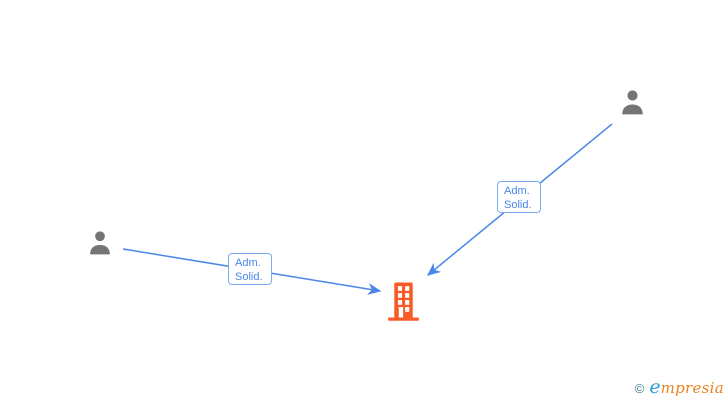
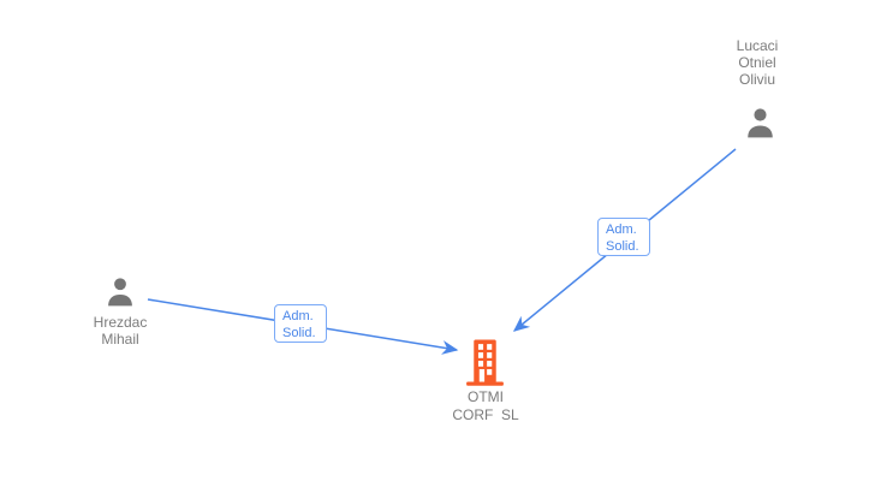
+ Lucaci
+ Otniel
+ Oliviu
+ Hrezdac
+ Mihail
+ OTMI
+ CORF SL
  Adm.
  Solid.
  Adm.
  Solid.
- ©
- e
- mpresia
